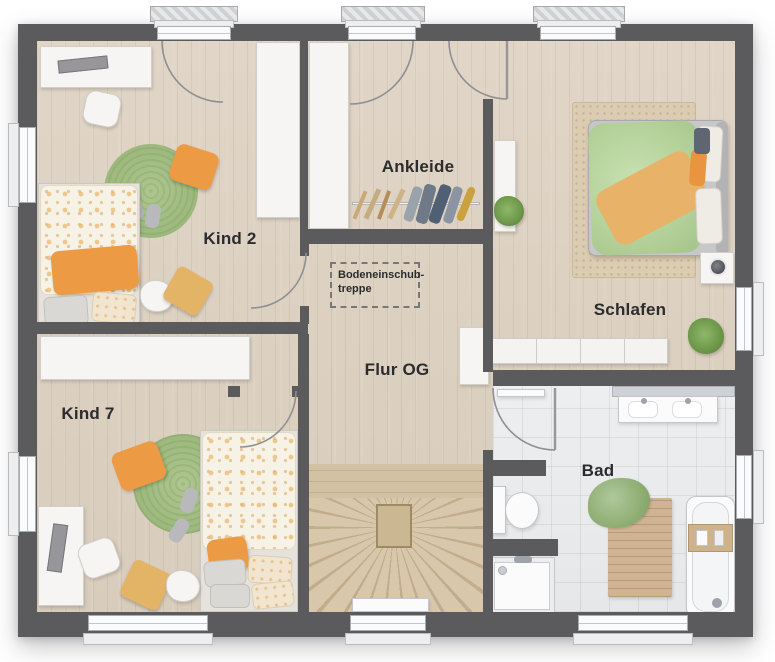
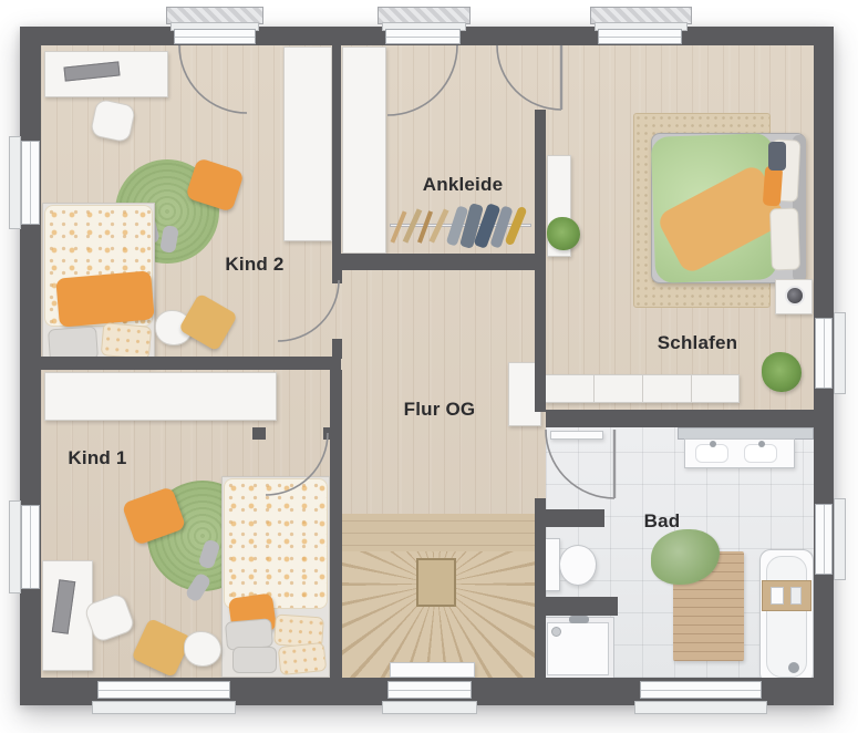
- Bodeneinschub-
- treppe
  Kind 2
- Kind 7
+ Kind 1
  Ankleide
  Schlafen
  Flur OG
  Bad
